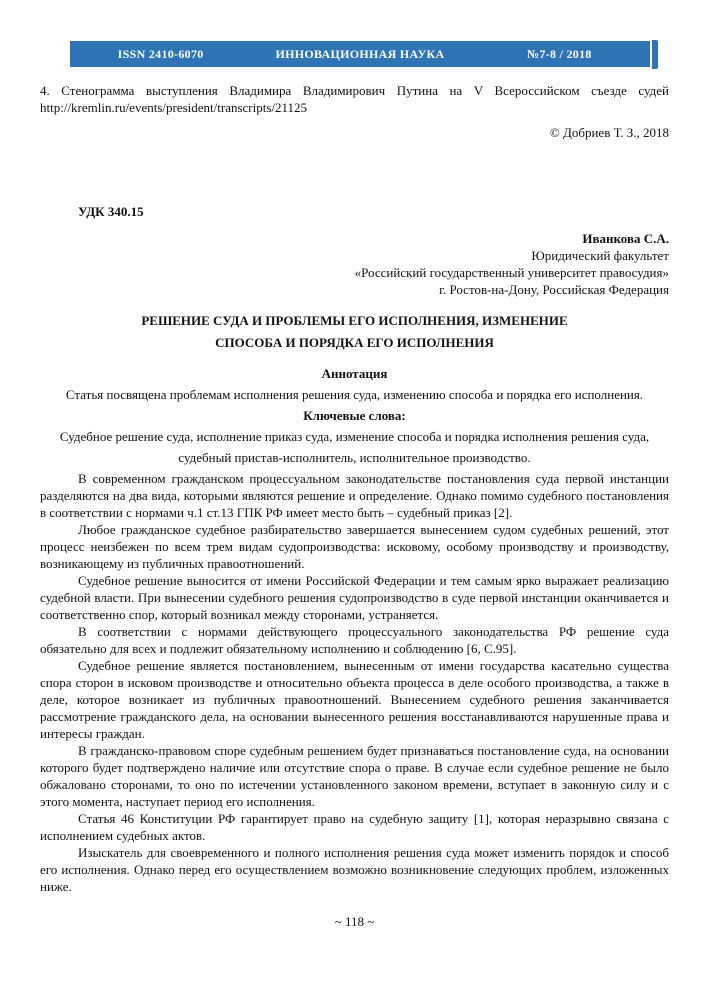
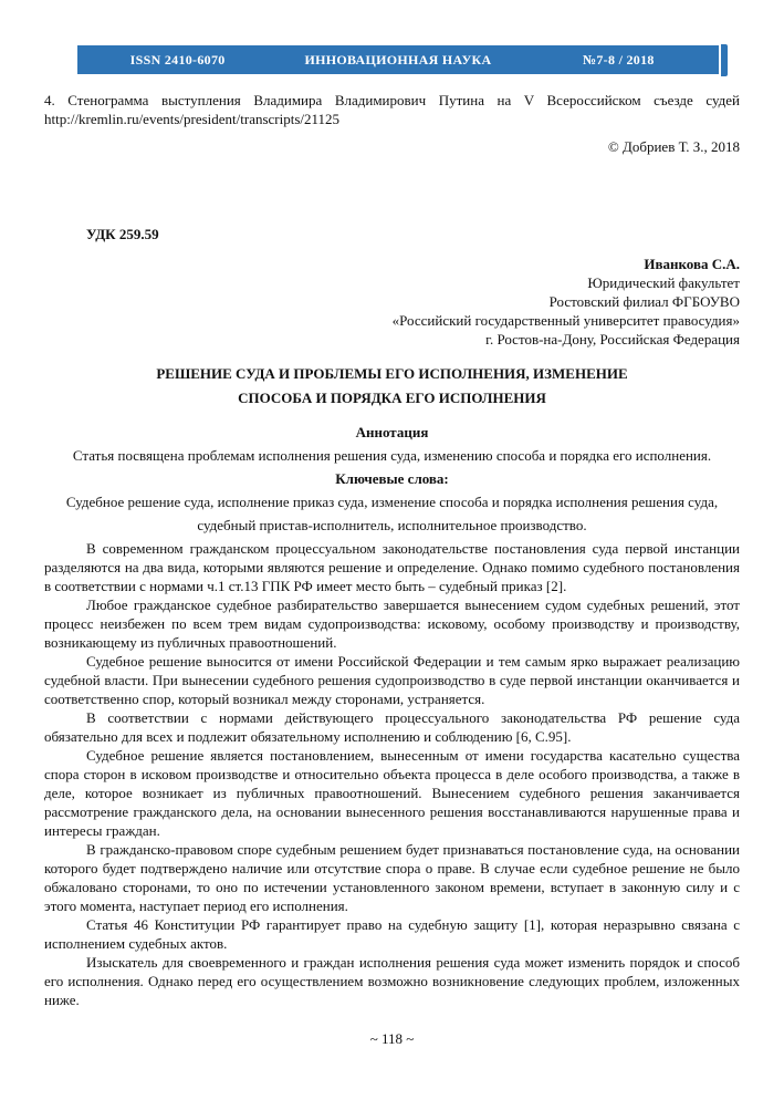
  ISSN 2410-6070
  ИННОВАЦИОННАЯ НАУКА
  №7-8 / 2018
  4. Стенограмма выступления Владимира Владимирович Путина на V Всероссийском съезде судей http://kremlin.ru/events/president/transcripts/21125
  © Добриев Т. З., 2018
- УДК 340.15
+ УДК 259.59
  Иванкова С.А.
  Юридический факультет
+ Ростовский филиал ФГБОУВО
  «Российский государственный университет правосудия»
  г. Ростов-на-Дону, Российская Федерация
  РЕШЕНИЕ СУДА И ПРОБЛЕМЫ ЕГО ИСПОЛНЕНИЯ, ИЗМЕНЕНИЕ СПОСОБА И ПОРЯДКА ЕГО ИСПОЛНЕНИЯ
  Аннотация
  Статья посвящена проблемам исполнения решения суда, изменению способа и порядка его исполнения.
  Ключевые слова:
  Судебное решение суда, исполнение приказ суда, изменение способа и порядка исполнения решения суда, судебный пристав-исполнитель, исполнительное производство.
  В современном гражданском процессуальном законодательстве постановления суда первой инстанции разделяются на два вида, которыми являются решение и определение. Однако помимо судебного постановления в соответствии с нормами ч.1 ст.13 ГПК РФ имеет место быть – судебный приказ [2].
  Любое гражданское судебное разбирательство завершается вынесением судом судебных решений, этот процесс неизбежен по всем трем видам судопроизводства: исковому, особому производству и производству, возникающему из публичных правоотношений.
  Судебное решение выносится от имени Российской Федерации и тем самым ярко выражает реализацию судебной власти. При вынесении судебного решения судопроизводство в суде первой инстанции оканчивается и соответственно спор, который возникал между сторонами, устраняется.
  В соответствии с нормами действующего процессуального законодательства РФ решение суда обязательно для всех и подлежит обязательному исполнению и соблюдению [6, С.95].
  Судебное решение является постановлением, вынесенным от имени государства касательно существа спора сторон в исковом производстве и относительно объекта процесса в деле особого производства, а также в деле, которое возникает из публичных правоотношений. Вынесением судебного решения заканчивается рассмотрение гражданского дела, на основании вынесенного решения восстанавливаются нарушенные права и интересы граждан.
  В гражданско-правовом споре судебным решением будет признаваться постановление суда, на основании которого будет подтверждено наличие или отсутствие спора о праве. В случае если судебное решение не было обжаловано сторонами, то оно по истечении установленного законом времени, вступает в законную силу и с этого момента, наступает период его исполнения.
  Статья 46 Конституции РФ гарантирует право на судебную защиту [1], которая неразрывно связана с исполнением судебных актов.
- Изыскатель для своевременного и полного исполнения решения суда может изменить порядок и способ его исполнения. Однако перед его осуществлением возможно возникновение следующих проблем, изложенных ниже.
+ Изыскатель для своевременного и граждан исполнения решения суда может изменить порядок и способ его исполнения. Однако перед его осуществлением возможно возникновение следующих проблем, изложенных ниже.
  ~ 118 ~
